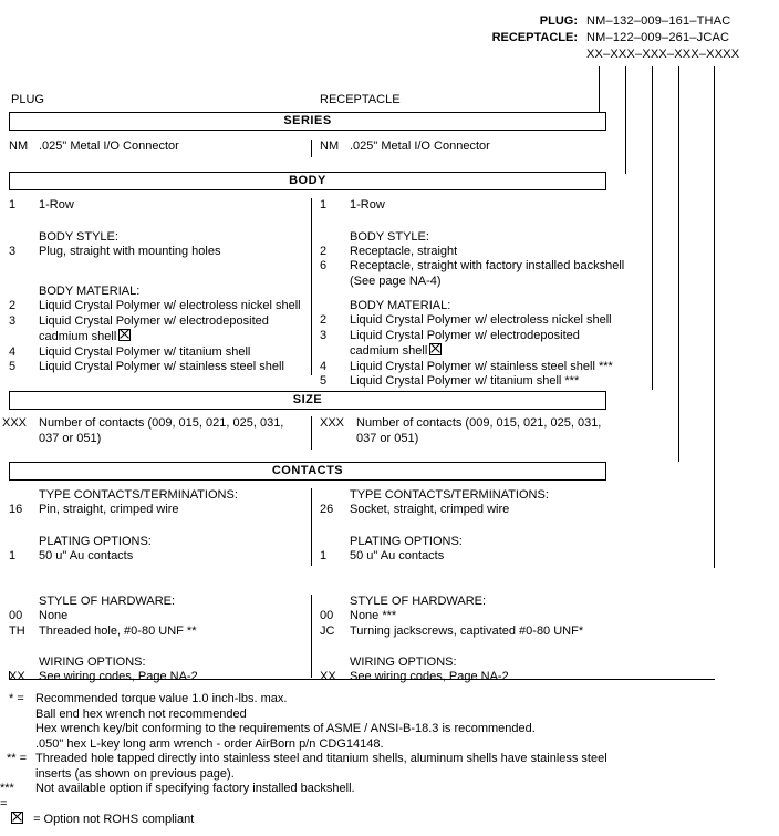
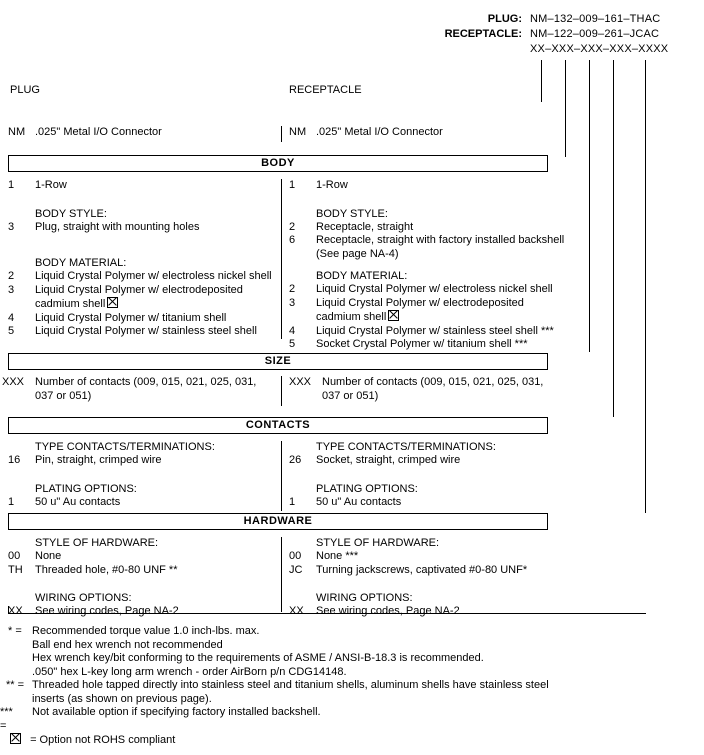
  PLUG:
  NM–132–009–161–THAC
  RECEPTACLE:
  NM–122–009–261–JCAC
  XX–XXX–XXX–XXX–XXXX
  PLUG
  RECEPTACLE
- SERIES
  NM
  .025" Metal I/O Connector
  NM
  .025" Metal I/O Connector
  BODY
  1
  1-Row
  BODY STYLE:
  3
  Plug, straight with mounting holes
  BODY MATERIAL:
  2
  Liquid Crystal Polymer w/ electroless nickel shell
  3
  Liquid Crystal Polymer w/ electrodeposited
  cadmium shell
  4
  Liquid Crystal Polymer w/ titanium shell
  5
  Liquid Crystal Polymer w/ stainless steel shell
  1
  1-Row
  BODY STYLE:
  2
  Receptacle, straight
  6
  Receptacle, straight with factory installed backshell
  (See page NA-4)
  BODY MATERIAL:
  2
  Liquid Crystal Polymer w/ electroless nickel shell
  3
  Liquid Crystal Polymer w/ electrodeposited
  cadmium shell
  4
  Liquid Crystal Polymer w/ stainless steel shell ***
  5
- Liquid Crystal Polymer w/ titanium shell ***
+ Socket Crystal Polymer w/ titanium shell ***
  SIZE
  XXX
  Number of contacts (009, 015, 021, 025, 031,
  037 or 051)
  XXX
  Number of contacts (009, 015, 021, 025, 031,
  037 or 051)
  CONTACTS
  TYPE CONTACTS/TERMINATIONS:
  16
  Pin, straight, crimped wire
  PLATING OPTIONS:
  1
  50 u" Au contacts
  TYPE CONTACTS/TERMINATIONS:
  26
  Socket, straight, crimped wire
  PLATING OPTIONS:
  1
  50 u" Au contacts
+ HARDWARE
  STYLE OF HARDWARE:
  00
  None
  TH
  Threaded hole, #0-80 UNF **
  WIRING OPTIONS:
  XX
  See wiring codes, Page NA-2
  STYLE OF HARDWARE:
  00
  None ***
  JC
  Turning jackscrews, captivated #0-80 UNF*
  WIRING OPTIONS:
  XX
  See wiring codes, Page NA-2
  * =
  Recommended torque value 1.0 inch-lbs. max.
  Ball end hex wrench not recommended
  Hex wrench key/bit conforming to the requirements of ASME / ANSI-B-18.3 is recommended.
  .050" hex L-key long arm wrench - order AirBorn p/n CDG14148.
  ** =
  Threaded hole tapped directly into stainless steel and titanium shells, aluminum shells have stainless steel
  inserts (as shown on previous page).
  *** =
  Not available option if specifying factory installed backshell.
  = Option not ROHS compliant
